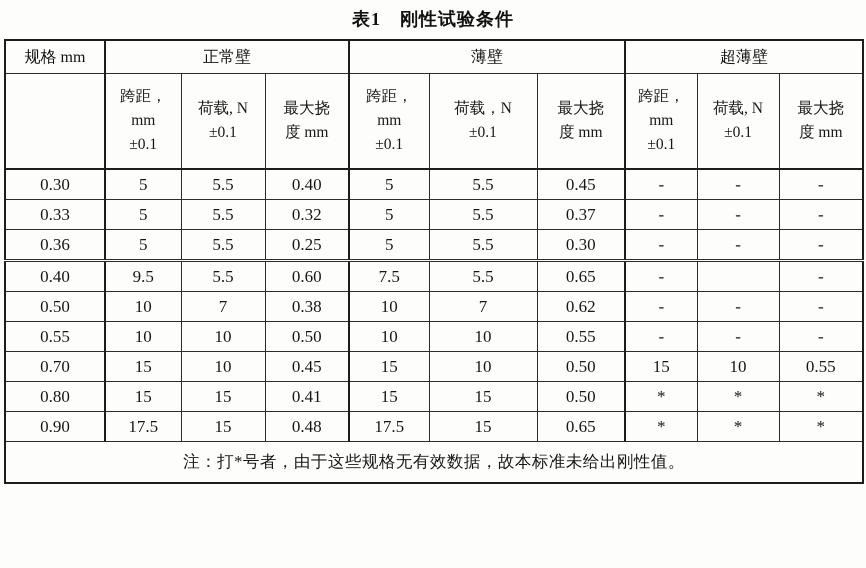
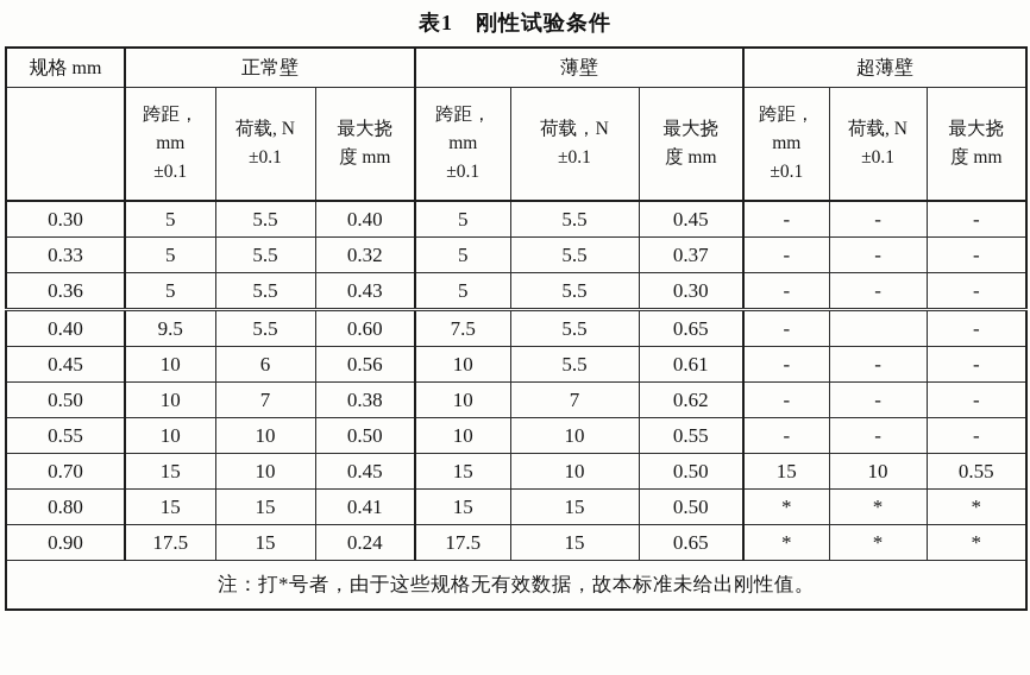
  表1 刚性试验条件
  规格 mm	正常壁	薄壁	超薄壁
  	跨距，mm±0.1	荷载, N±0.1	最大挠度 mm	跨距，mm±0.1	荷载，N±0.1	最大挠度 mm	跨距，mm±0.1	荷载, N±0.1	最大挠度 mm
  0.30	5	5.5	0.40	5	5.5	0.45	-	-	-
  0.33	5	5.5	0.32	5	5.5	0.37	-	-	-
- 0.36	5	5.5	0.25	5	5.5	0.30	-	-	-
+ 0.36	5	5.5	0.43	5	5.5	0.30	-	-	-
  0.40	9.5	5.5	0.60	7.5	5.5	0.65	-		-
+ 0.45	10	6	0.56	10	5.5	0.61	-	-	-
  0.50	10	7	0.38	10	7	0.62	-	-	-
  0.55	10	10	0.50	10	10	0.55	-	-	-
  0.70	15	10	0.45	15	10	0.50	15	10	0.55
  0.80	15	15	0.41	15	15	0.50	*	*	*
- 0.90	17.5	15	0.48	17.5	15	0.65	*	*	*
+ 0.90	17.5	15	0.24	17.5	15	0.65	*	*	*
  注：打*号者，由于这些规格无有效数据，故本标准未给出刚性值。
